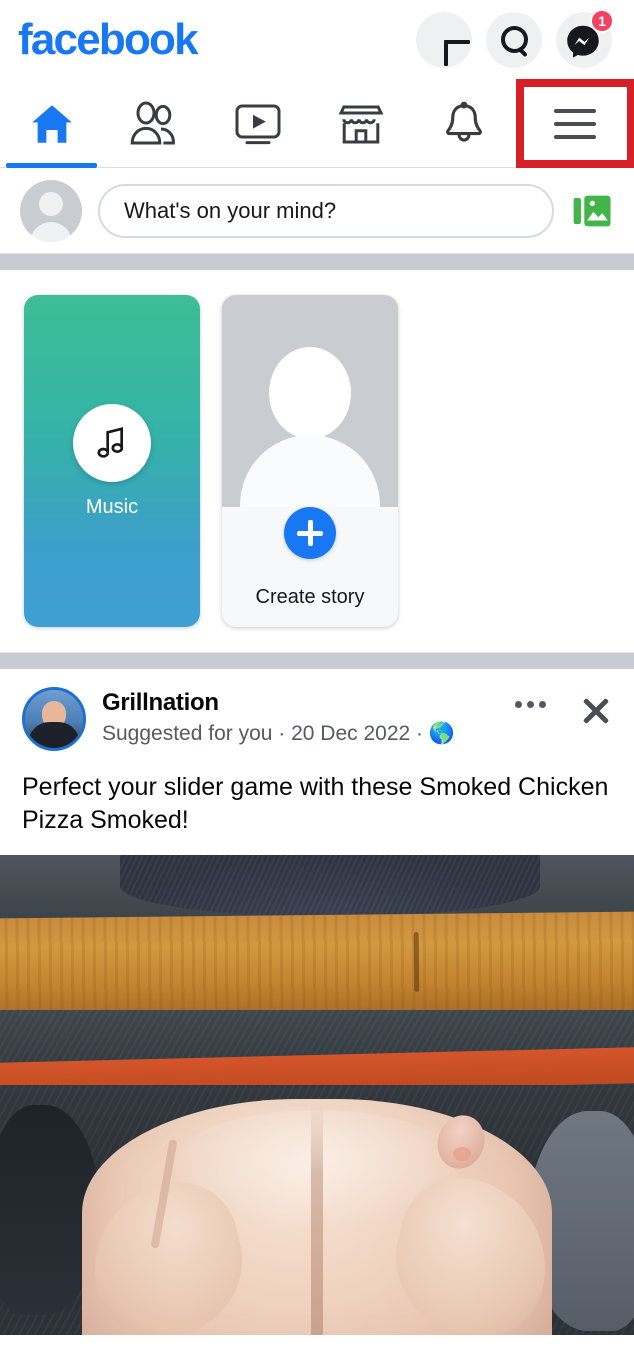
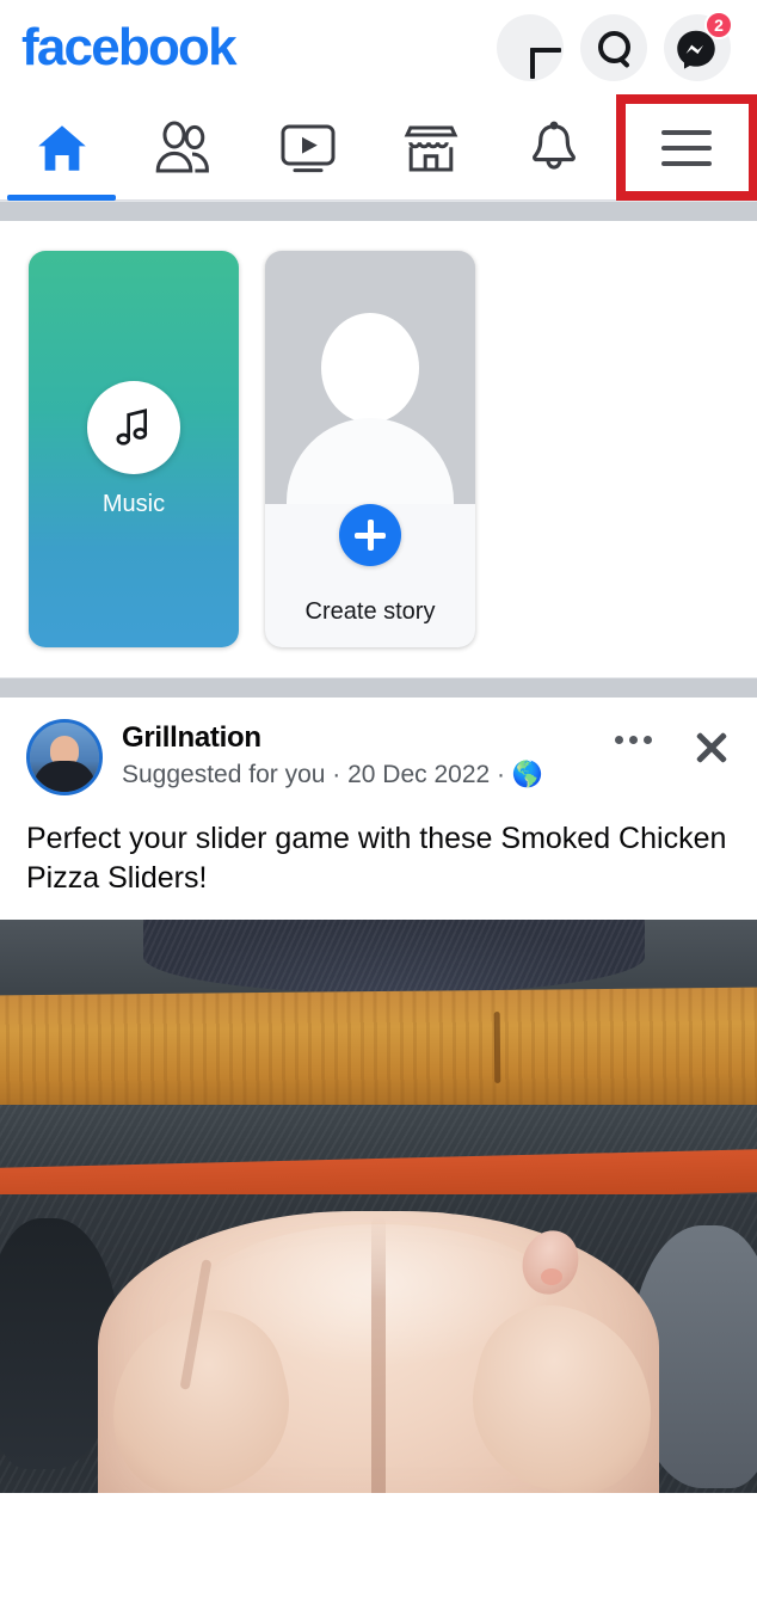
  facebook
- 1
+ 2
- What's on your mind?
  Music
  Create story
  Grillnation
  Suggested for you · 20 Dec 2022 · 🌎
- Perfect your slider game with these Smoked Chicken Pizza Smoked!
+ Perfect your slider game with these Smoked Chicken Pizza Sliders!
